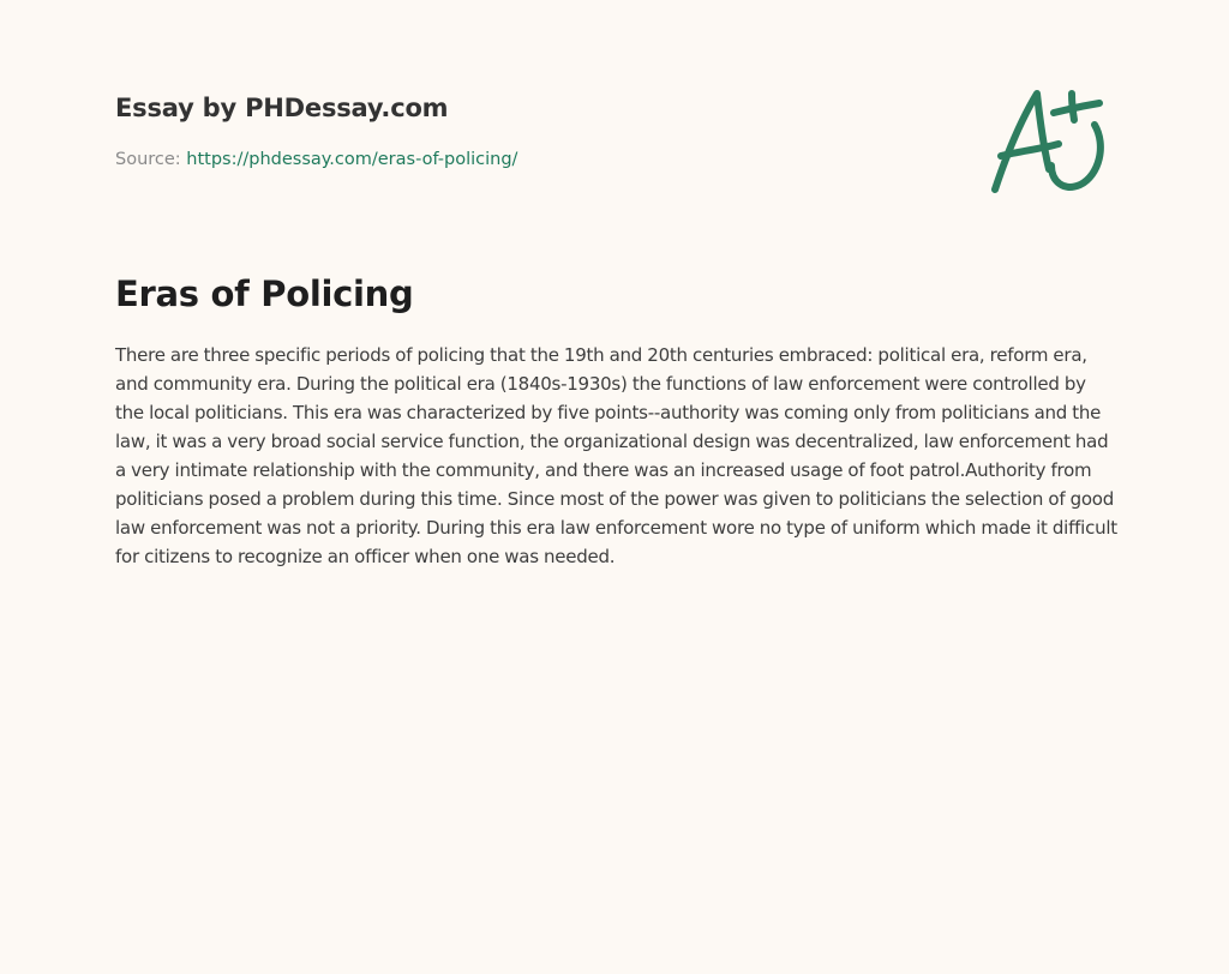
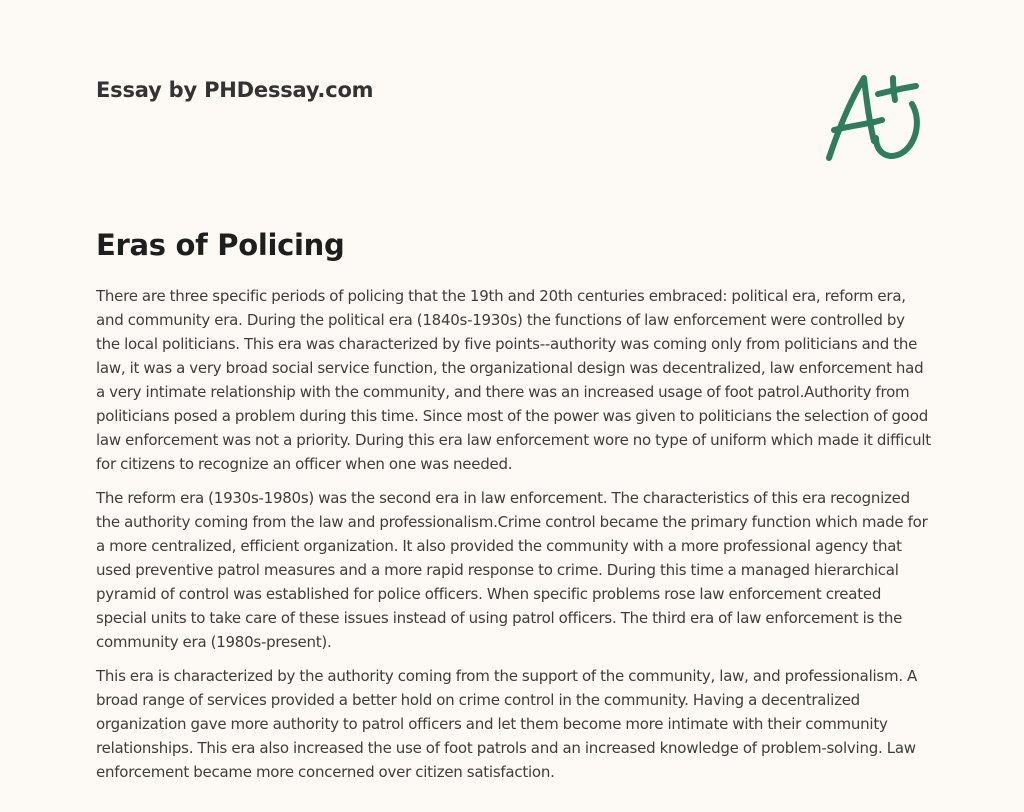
  Essay by PHDessay.com
- Source: https://phdessay.com/eras-of-policing/
  Eras of Policing
  There are three specific periods of policing that the 19th and 20th centuries embraced: political era, reform era, and community era. During the political era (1840s-1930s) the functions of law enforcement were controlled by the local politicians. This era was characterized by five points--authority was coming only from politicians and the law, it was a very broad social service function, the organizational design was decentralized, law enforcement had a very intimate relationship with the community, and there was an increased usage of foot patrol.Authority from politicians posed a problem during this time. Since most of the power was given to politicians the selection of good law enforcement was not a priority. During this era law enforcement wore no type of uniform which made it difficult for citizens to recognize an officer when one was needed.
+ The reform era (1930s-1980s) was the second era in law enforcement. The characteristics of this era recognized the authority coming from the law and professionalism.Crime control became the primary function which made for a more centralized, efficient organization. It also provided the community with a more professional agency that used preventive patrol measures and a more rapid response to crime. During this time a managed hierarchical pyramid of control was established for police officers. When specific problems rose law enforcement created special units to take care of these issues instead of using patrol officers. The third era of law enforcement is the community era (1980s-present).
+ This era is characterized by the authority coming from the support of the community, law, and professionalism. A broad range of services provided a better hold on crime control in the community. Having a decentralized organization gave more authority to patrol officers and let them become more intimate with their community relationships. This era also increased the use of foot patrols and an increased knowledge of problem-solving. Law enforcement became more concerned over citizen satisfaction.
